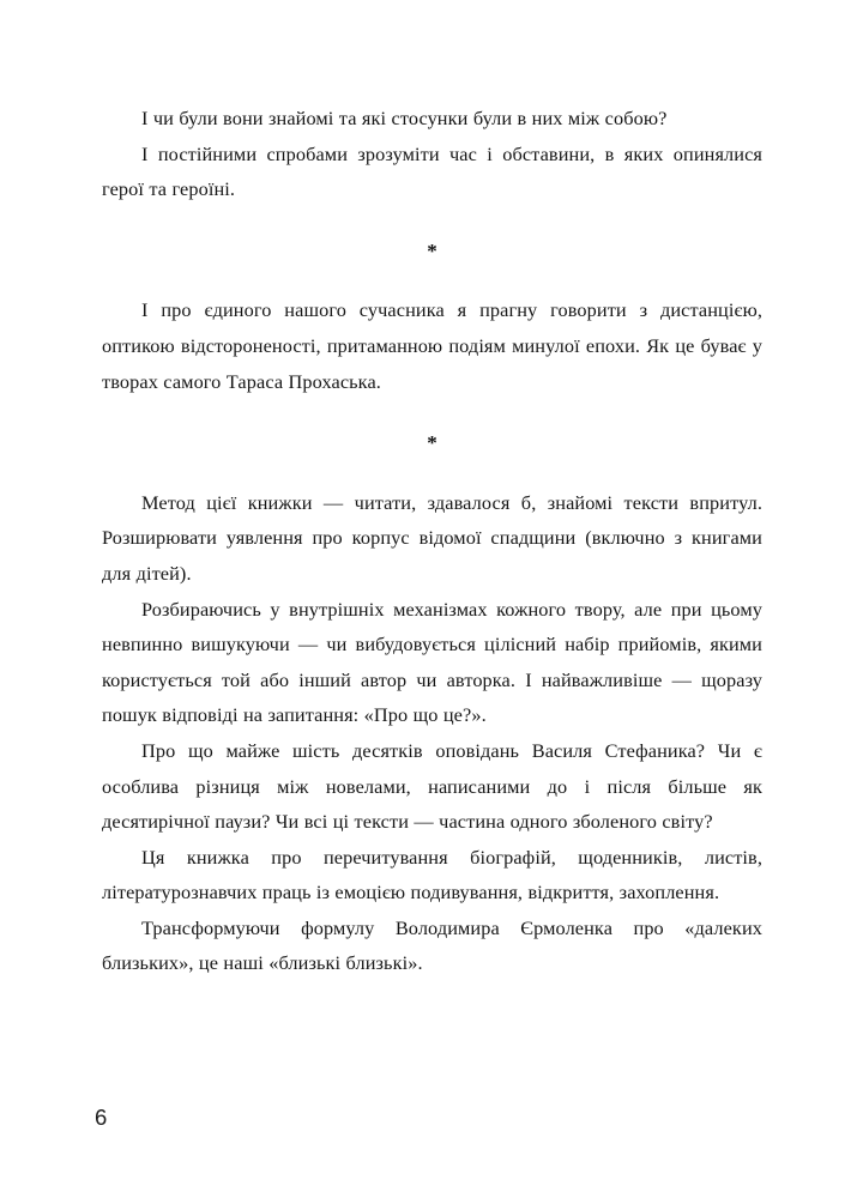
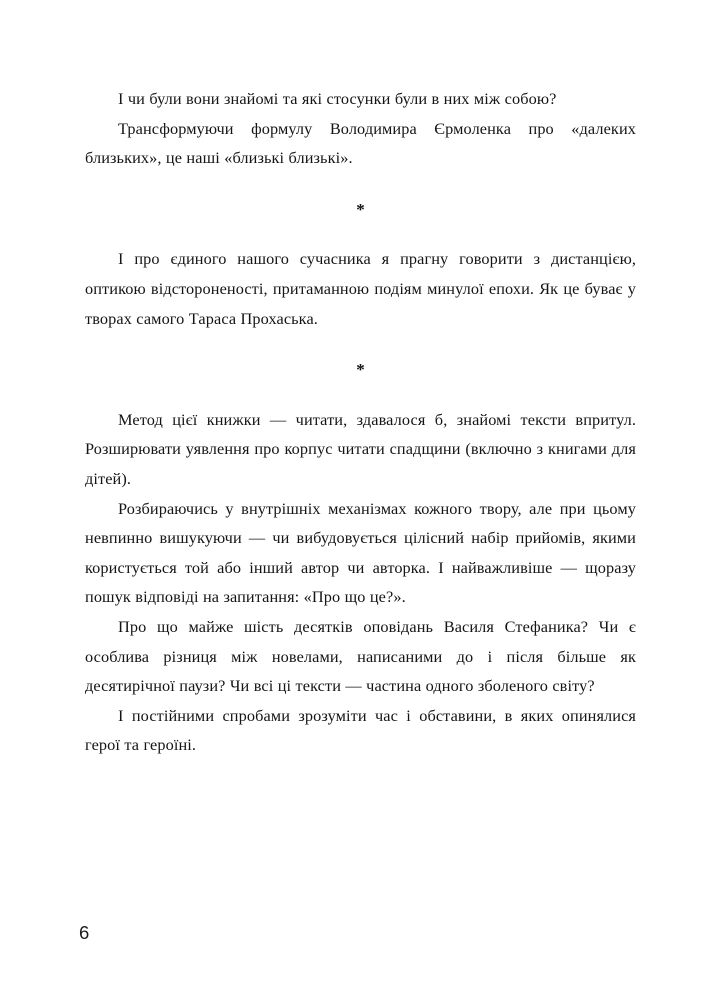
  І чи були вони знайомі та які стосунки були в них між собою?
- І постійними спробами зрозуміти час і обставини, в яких опинялися герої та героїні.
+ Трансформуючи формулу Володимира Єрмоленка про «далеких близьких», це наші «близькі близькі».
  *
  І про єдиного нашого сучасника я прагну говорити з дистанцією, оптикою відстороненості, притаманною подіям минулої епохи. Як це буває у творах самого Тараса Прохаська.
  *
- Метод цієї книжки — читати, здавалося б, знайомі тексти впритул. Розширювати уявлення про корпус відомої спадщини (включно з книгами для дітей).
+ Метод цієї книжки — читати, здавалося б, знайомі тексти впритул. Розширювати уявлення про корпус читати спадщини (включно з книгами для дітей).
  Розбираючись у внутрішніх механізмах кожного твору, але при цьому невпинно вишукуючи — чи вибудовується цілісний набір прийомів, якими користується той або інший автор чи авторка. І найважливіше — щоразу пошук відповіді на запитання: «Про що це?».
  Про що майже шість десятків оповідань Василя Стефаника? Чи є особлива різниця між новелами, написаними до і після більше як десятирічної паузи? Чи всі ці тексти — частина одного зболеного світу?
- Ця книжка про перечитування біографій, щоденників, листів, літературознавчих праць із емоцією подивування, відкриття, захоплення.
- Трансформуючи формулу Володимира Єрмоленка про «далеких близьких», це наші «близькі близькі».
+ І постійними спробами зрозуміти час і обставини, в яких опинялися герої та героїні.
  6
